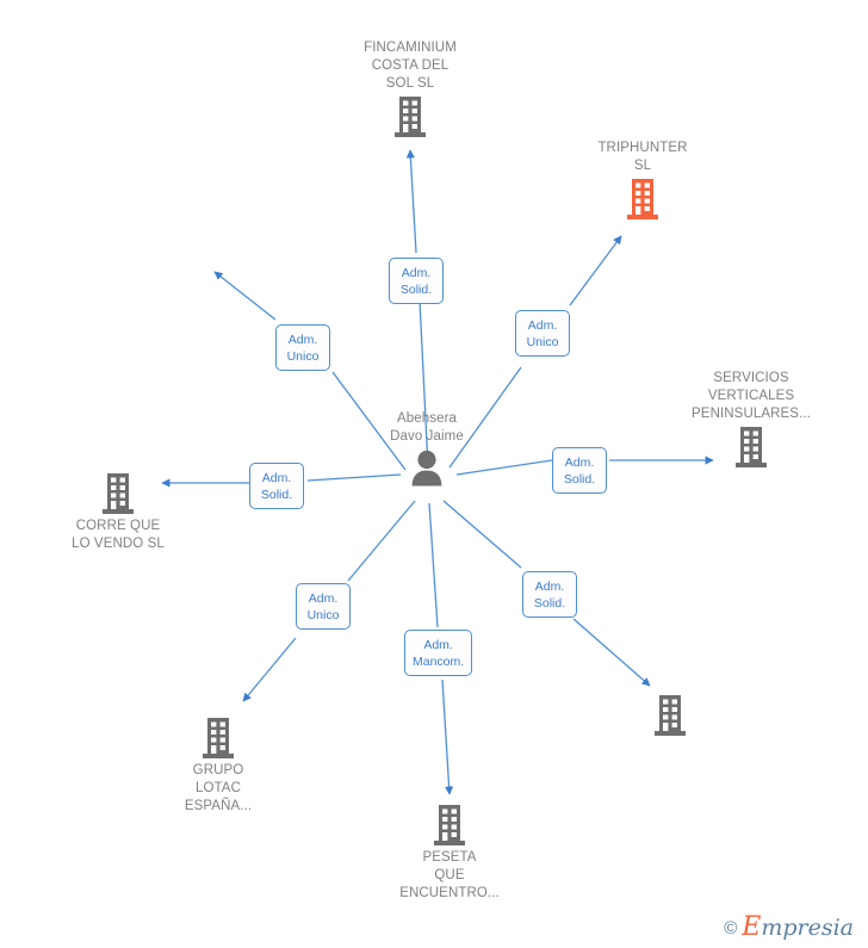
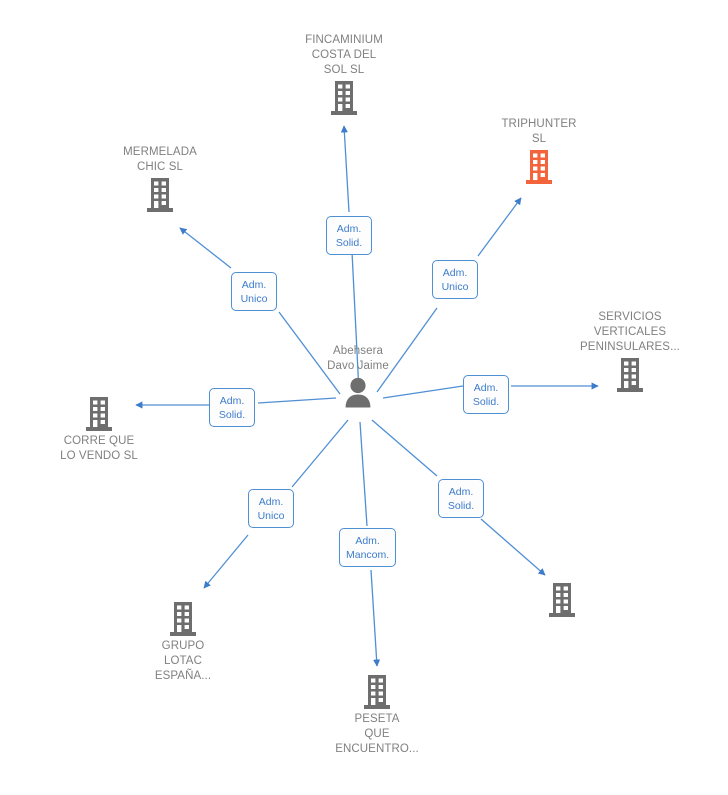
  Abehsera
  Davo Jaime
  FINCAMINIUM
  COSTA DEL
  SOL SL
  TRIPHUNTER
  SL
+ MERMELADA
+ CHIC SL
  SERVICIOS
  VERTICALES
  PENINSULARES...
  CORRE QUE
  LO VENDO SL
  GRUPO
  LOTAC
  ESPAÑA...
  PESETA
  QUE
  ENCUENTRO...
  Adm.
  Solid.
  Adm.
  Unico
  Adm.
  Unico
  Adm.
  Solid.
  Adm.
  Solid.
  Adm.
  Unico
  Adm.
  Mancom.
  Adm.
  Solid.
- ©
- Empresia
